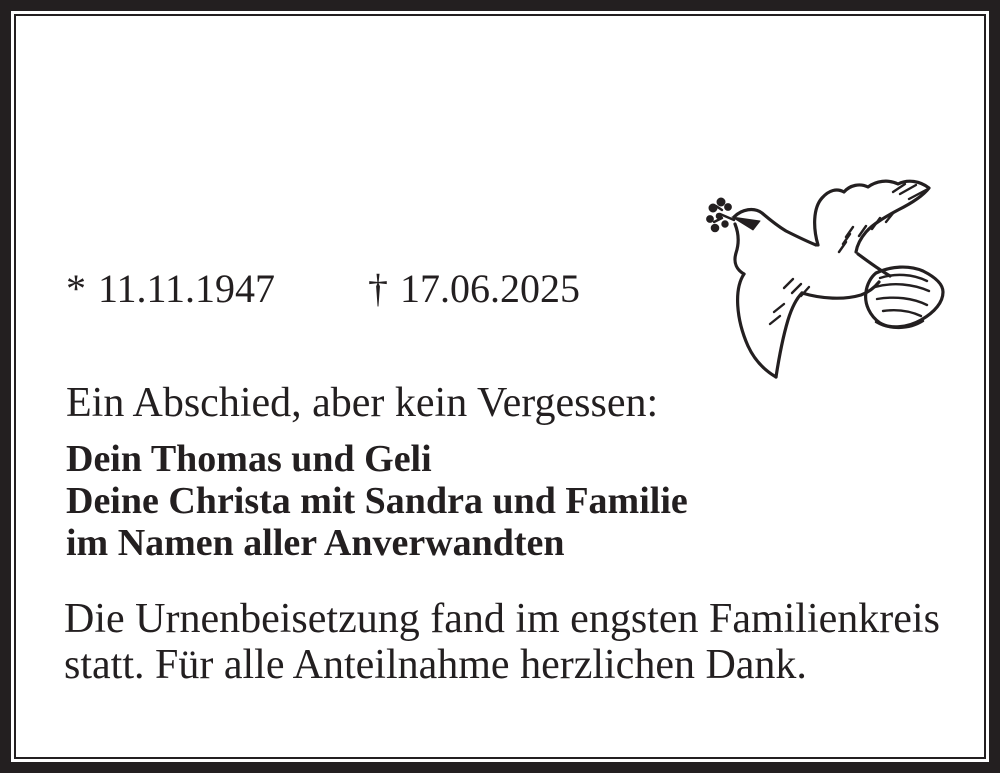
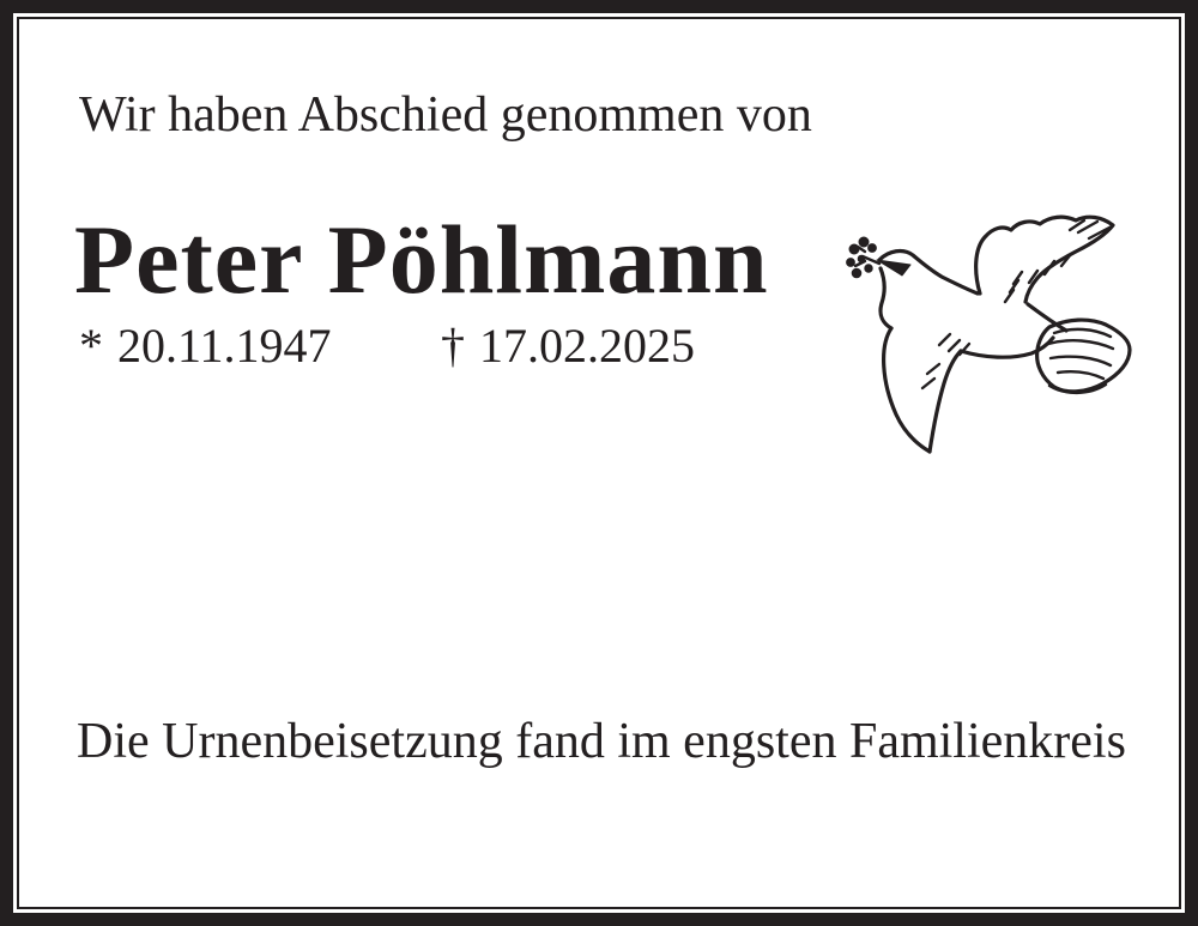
+ Wir haben Abschied genommen von
+ Peter Pöhlmann
- * 11.11.1947
+ * 20.11.1947
- † 17.06.2025
+ † 17.02.2025
- Ein Abschied, aber kein Vergessen:
- Dein Thomas und Geli
- Deine Christa mit Sandra und Familie
- im Namen aller Anverwandten
  Die Urnenbeisetzung fand im engsten Familienkreis
- statt. Für alle Anteilnahme herzlichen Dank.
